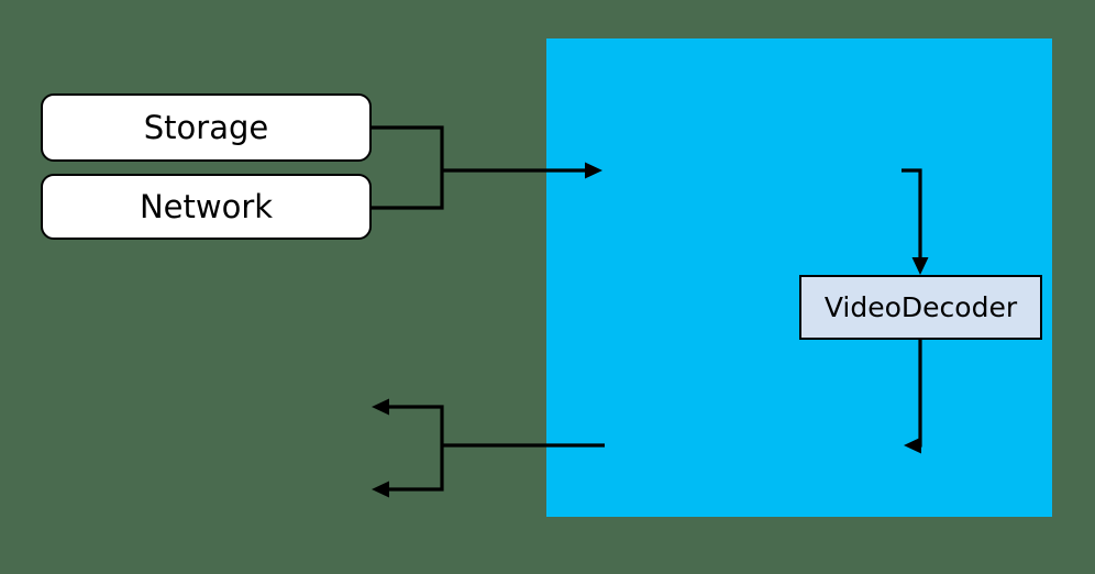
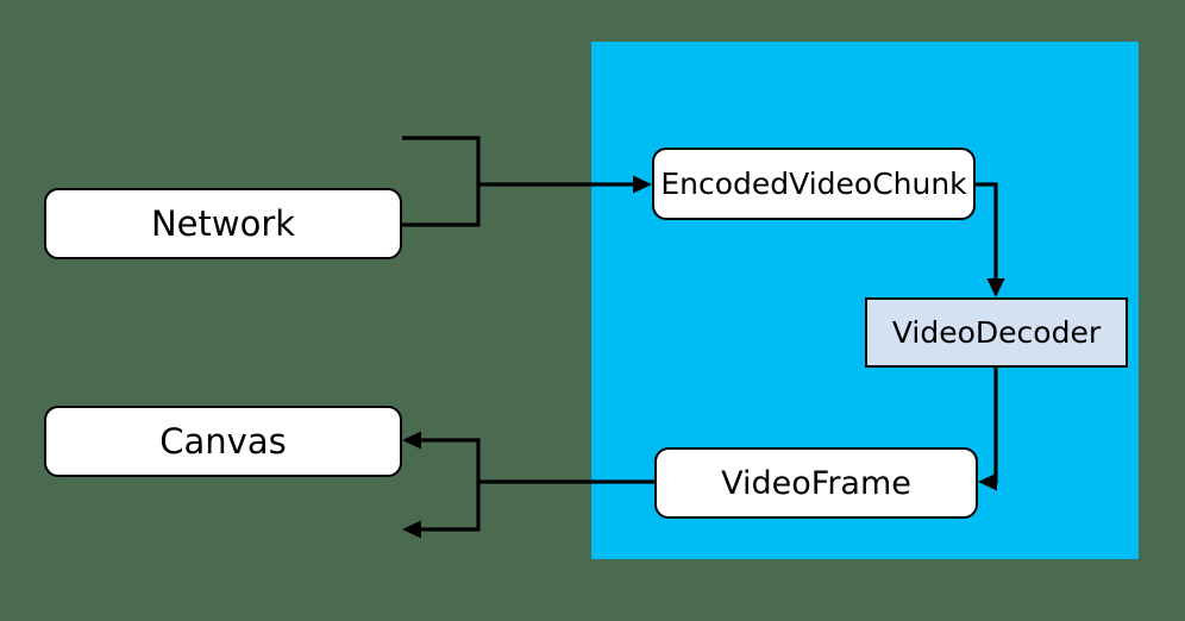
- Storage
  Network
+ EncodedVideoChunk
  VideoDecoder
+ VideoFrame
+ Canvas
